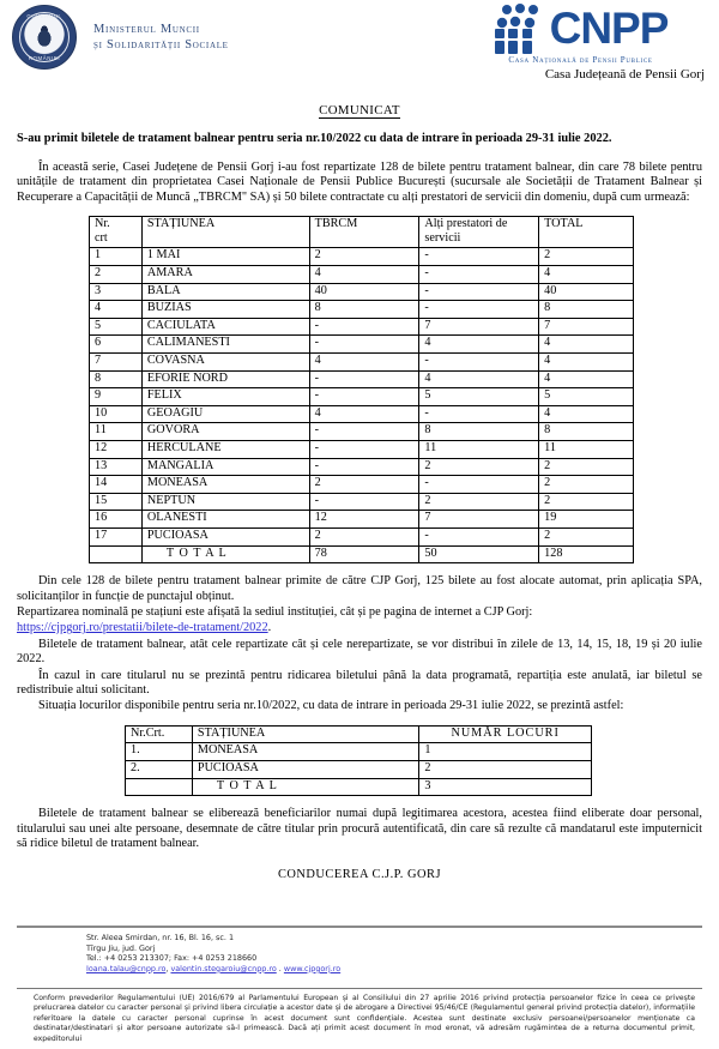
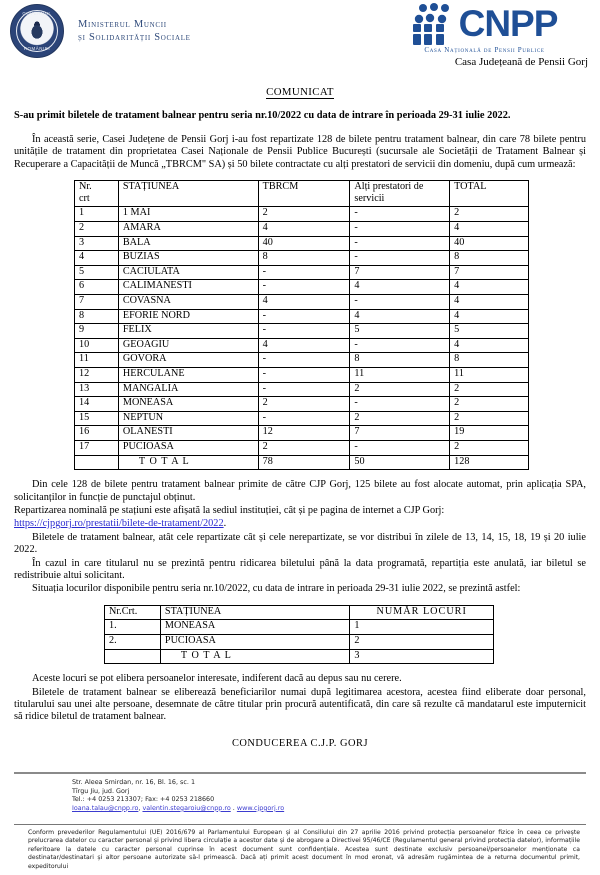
  Ministerul Muncii
  și Solidarității Sociale
  CNPP
  Casa Națională de Pensii Publice
  Casa Județeană de Pensii Gorj
  COMUNICAT
  S-au primit biletele de tratament balnear pentru seria nr.10/2022 cu data de intrare în perioada 29-31 iulie 2022.
  În această serie, Casei Județene de Pensii Gorj i-au fost repartizate 128 de bilete pentru tratament balnear, din care 78 bilete pentru unitățile de tratament din proprietatea Casei Naționale de Pensii Publice București (sucursale ale Societății de Tratament Balnear și Recuperare a Capacității de Muncă „TBRCM" SA) și 50 bilete contractate cu alți prestatori de servicii din domeniu, după cum urmează:
  Nr. crt	STAȚIUNEA	TBRCM	Alți prestatori de servicii	TOTAL
  1	1 MAI	2	-	2
  2	AMARA	4	-	4
  3	BALA	40	-	40
  4	BUZIAS	8	-	8
  5	CACIULATA	-	7	7
  6	CALIMANESTI	-	4	4
  7	COVASNA	4	-	4
  8	EFORIE NORD	-	4	4
  9	FELIX	-	5	5
  10	GEOAGIU	4	-	4
  11	GOVORA	-	8	8
  12	HERCULANE	-	11	11
  13	MANGALIA	-	2	2
  14	MONEASA	2	-	2
  15	NEPTUN	-	2	2
  16	OLANESTI	12	7	19
  17	PUCIOASA	2	-	2
  	T O T A L	78	50	128
  Din cele 128 de bilete pentru tratament balnear primite de către CJP Gorj, 125 bilete au fost alocate automat, prin aplicația SPA, solicitanților in funcție de punctajul obținut.
  Repartizarea nominală pe stațiuni este afișată la sediul instituției, cât și pe pagina de internet a CJP Gorj:
  https://cjpgorj.ro/prestatii/bilete-de-tratament/2022.
  Biletele de tratament balnear, atât cele repartizate cât și cele nerepartizate, se vor distribui în zilele de 13, 14, 15, 18, 19 și 20 iulie 2022.
  În cazul in care titularul nu se prezintă pentru ridicarea biletului până la data programată, repartiția este anulată, iar biletul se redistribuie altui solicitant.
  Situația locurilor disponibile pentru seria nr.10/2022, cu data de intrare in perioada 29-31 iulie 2022, se prezintă astfel:
  Nr.Crt.	STAȚIUNEA	NUMĂR LOCURI
  1.	MONEASA	1
  2.	PUCIOASA	2
  	T O T A L	3
+ Aceste locuri se pot elibera persoanelor interesate, indiferent dacă au depus sau nu cerere.
  Biletele de tratament balnear se eliberează beneficiarilor numai după legitimarea acestora, acestea fiind eliberate doar personal, titularului sau unei alte persoane, desemnate de către titular prin procură autentificată, din care să rezulte că mandatarul este imputernicit să ridice biletul de tratament balnear.
  CONDUCEREA C.J.P. GORJ
  Str. Aleea Smirdan, nr. 16, Bl. 16, sc. 1
  Tîrgu Jiu, jud. Gorj
  Tel.: +4 0253 213307; Fax: +4 0253 218660
  Ioana.talau@cnpp.ro, valentin.stegaroiu@cnpp.ro . www.cjpgorj.ro
